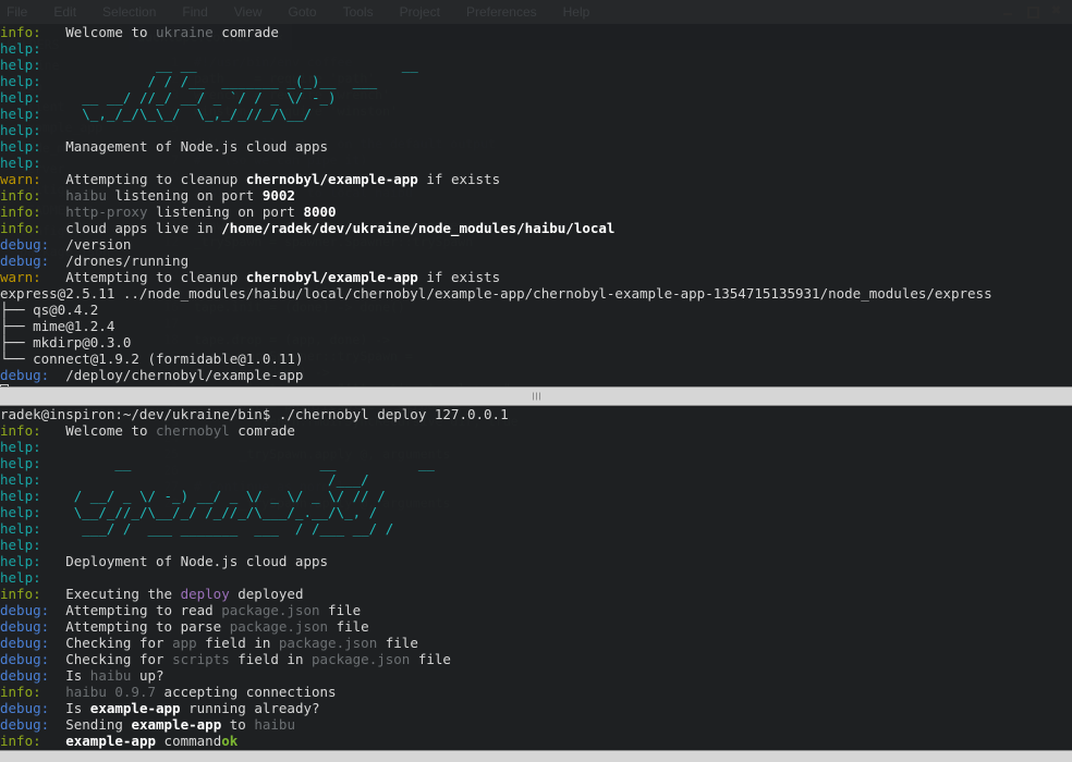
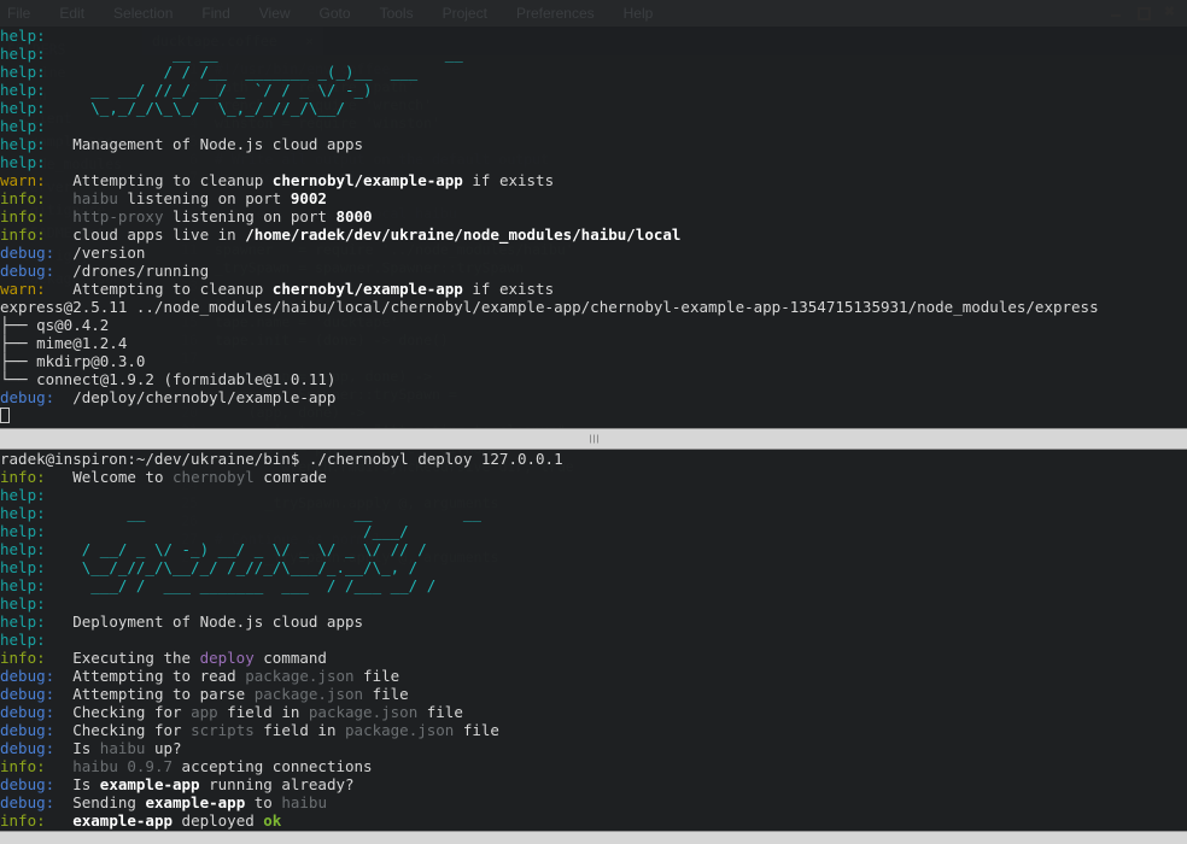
- info: Welcome to ukraine comrade
  help:
  help: __ __ __
  help: / / /__ _______ _(_)__ ___
  help: __ __/ //_/ __/ _ `/ / _ \/ -_)
  help: \_,_/_/\_\_/ \_,_/_//_/\__/
  help:
  help: Management of Node.js cloud apps
  help:
  warn: Attempting to cleanup chernobyl/example-app if exists
  info: haibu listening on port 9002
  info: http-proxy listening on port 8000
  info: cloud apps live in /home/radek/dev/ukraine/node_modules/haibu/local
  debug: /version
  debug: /drones/running
  warn: Attempting to cleanup chernobyl/example-app if exists
  express@2.5.11 ../node_modules/haibu/local/chernobyl/example-app/chernobyl-example-app-1354715135931/node_modules/express
  ├── qs@0.4.2
  ├── mime@1.2.4
  ├── mkdirp@0.3.0
  └── connect@1.9.2 (formidable@1.0.11)
  debug: /deploy/chernobyl/example-app
  radek@inspiron:~/dev/ukraine/bin$ ./chernobyl deploy 127.0.0.1
  info: Welcome to chernobyl comrade
  help:
  help: __ __ __
  help: /___/
  help: / __/ _ \/ -_) __/ _ \/ _ \/ _ \/ // /
  help: \__/_//_/\__/_/ /_//_/\___/_.__/\_, /
  help: ___/ / ___ _______ ___ / /___ __/ /
  help:
  help: Deployment of Node.js cloud apps
  help:
- info: Executing the deploy deployed
+ info: Executing the deploy command
  debug: Attempting to read package.json file
  debug: Attempting to parse package.json file
  debug: Checking for app field in package.json file
  debug: Checking for scripts field in package.json file
  debug: Is haibu up?
  info: haibu 0.9.7 accepting connections
  debug: Is example-app running already?
  debug: Sending example-app to haibu
- info: example-app commandok
+ info: example-app deployed ok
